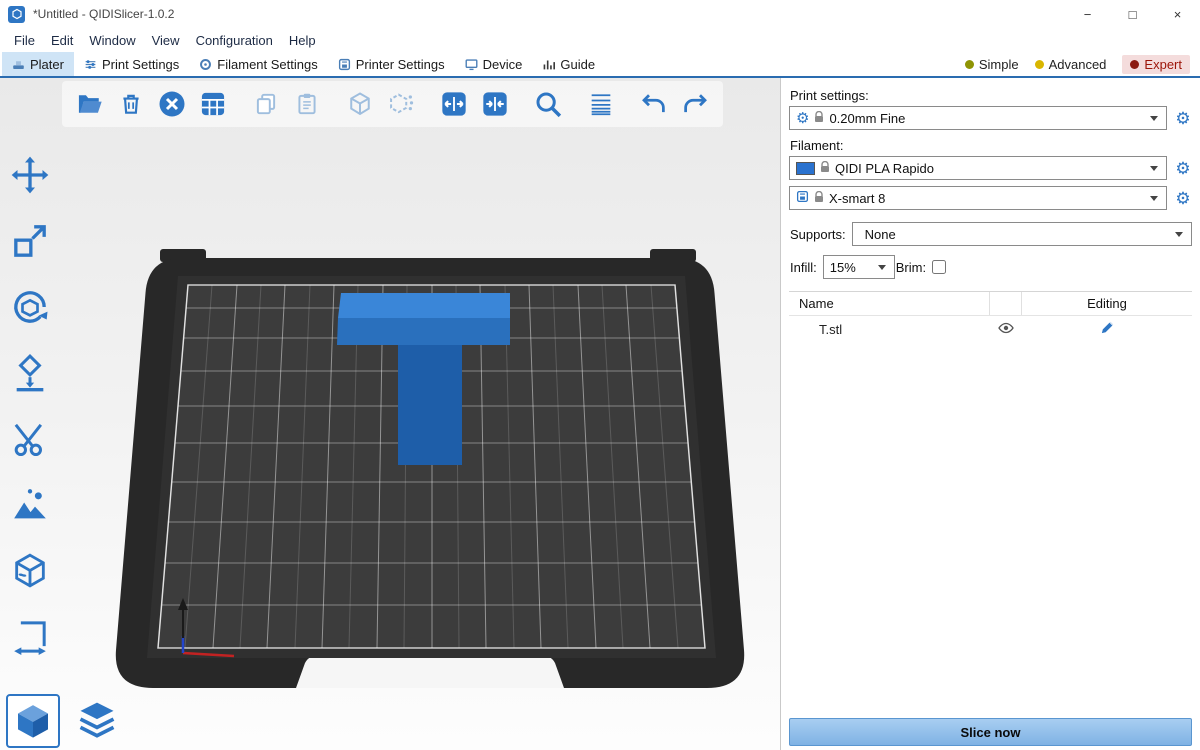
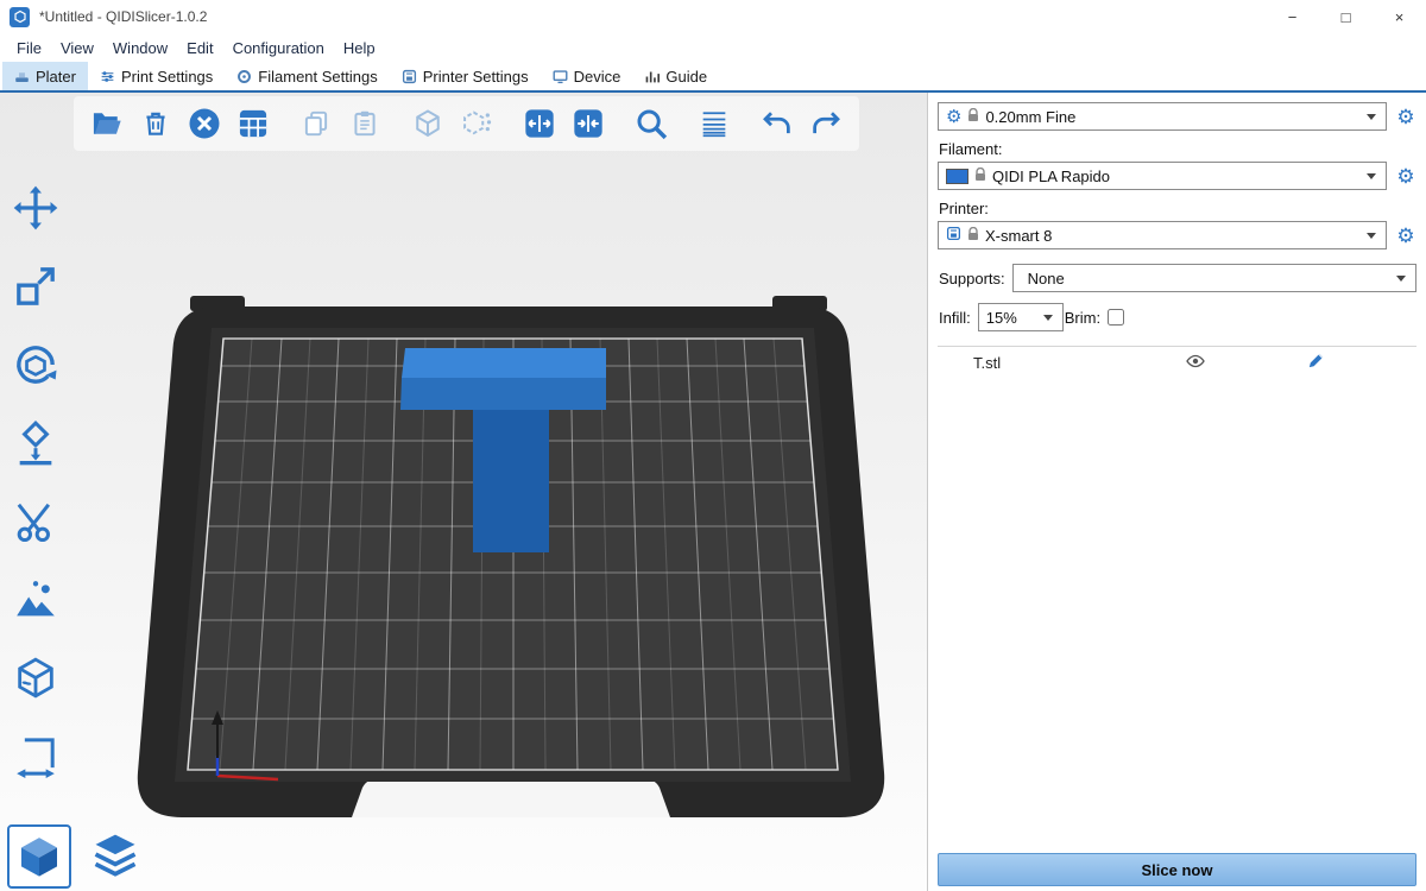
  *Untitled - QIDISlicer-1.0.2
  −
  □
  ×
  File
- Edit
+ View
  Window
- View
+ Edit
  Configuration
  Help
  Plater
  Print Settings
  Filament Settings
  Printer Settings
  Device
  Guide
- Simple
- Advanced
- Expert
- Print settings:
  ⚙
  0.20mm Fine
  ⚙
  Filament:
  QIDI PLA Rapido
  ⚙
+ Printer:
  X-smart 8
  ⚙
  Supports:
  None
  Infill:
  15%
  Brim:
- Name
- Editing
  T.stl
  Slice now
